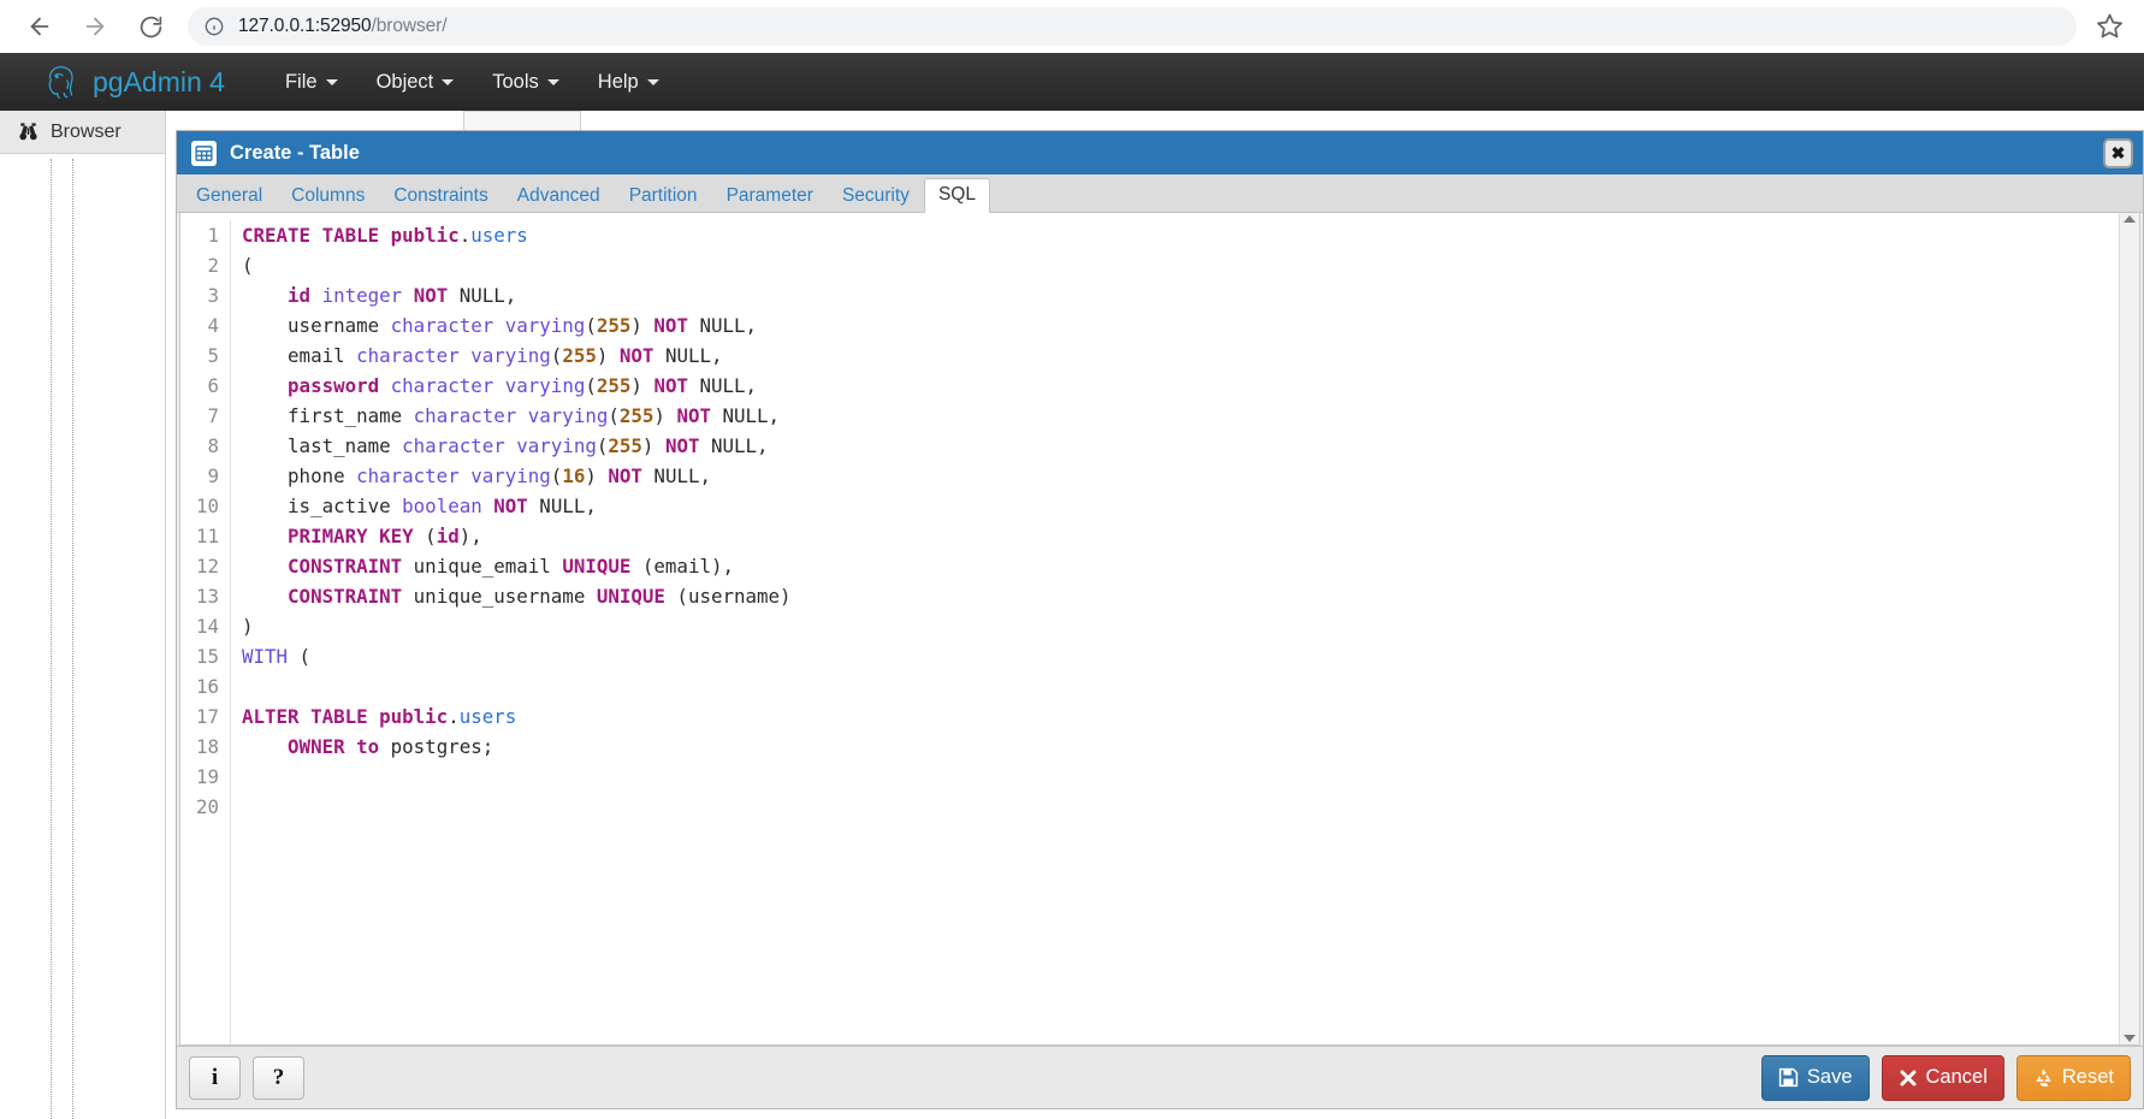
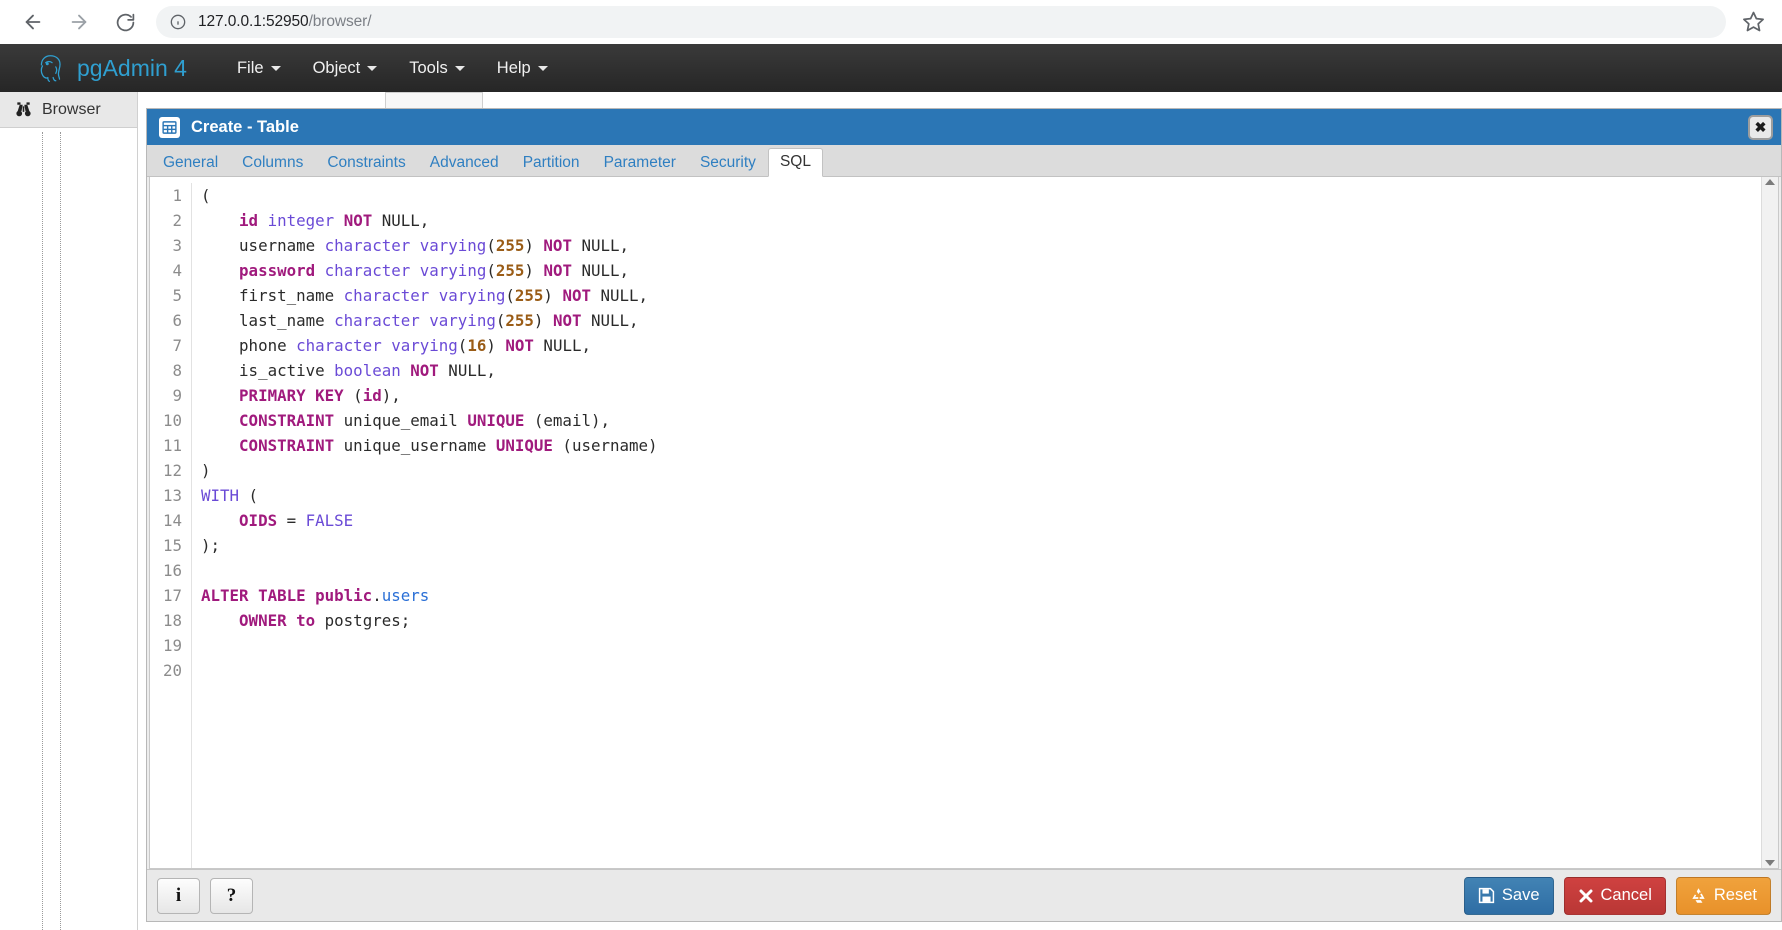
  127.0.0.1:52950/browser/
  pgAdmin 4
  File
  Object
  Tools
  Help
  Browser
  Create - Table
  ✖
  General
  Columns
  Constraints
  Advanced
  Partition
  Parameter
  Security
  SQL
  1
  2
  3
  4
  5
  6
  7
  8
  9
  10
  11
  12
  13
  14
  15
  16
  17
  18
  19
  20
- CREATE TABLE public.users
  (
  id integer NOT NULL,
  username character varying(255) NOT NULL,
- email character varying(255) NOT NULL,
  password character varying(255) NOT NULL,
  first_name character varying(255) NOT NULL,
  last_name character varying(255) NOT NULL,
  phone character varying(16) NOT NULL,
  is_active boolean NOT NULL,
  PRIMARY KEY (id),
  CONSTRAINT unique_email UNIQUE (email),
  CONSTRAINT unique_username UNIQUE (username)
  )
  WITH (
+ OIDS = FALSE
+ );
  ALTER TABLE public.users
  OWNER to postgres;
  i
  ?
  Save
  Cancel
  Reset
